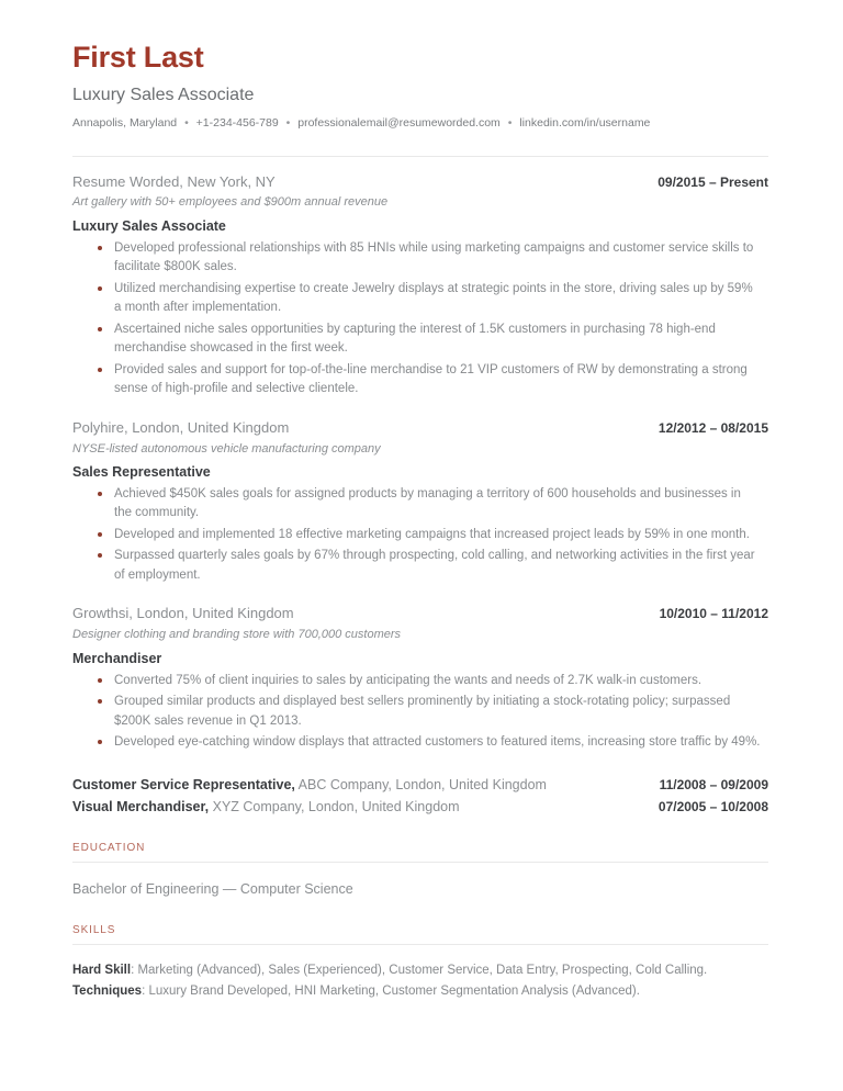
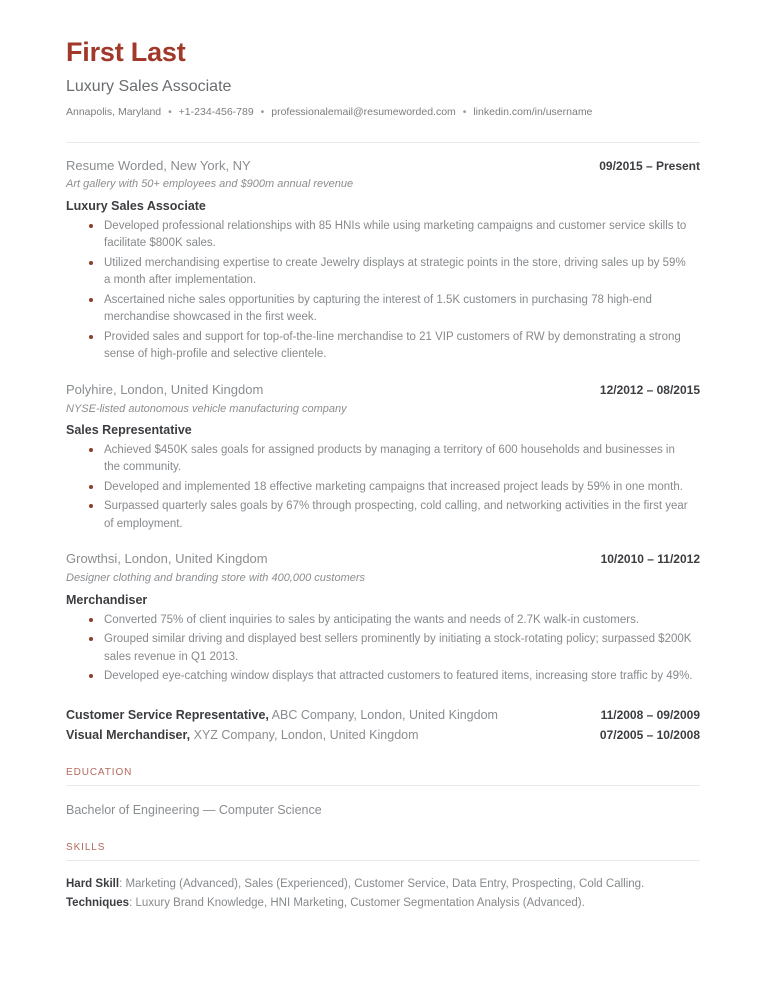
  First Last
  Luxury Sales Associate
  Annapolis, Maryland • +1-234-456-789 • professionalemail@resumeworded.com • linkedin.com/in/username
  Resume Worded, New York, NY
  09/2015 – Present
  Art gallery with 50+ employees and $900m annual revenue
  Luxury Sales Associate
  Developed professional relationships with 85 HNIs while using marketing campaigns and customer service skills to facilitate $800K sales.
  Utilized merchandising expertise to create Jewelry displays at strategic points in the store, driving sales up by 59% a month after implementation.
  Ascertained niche sales opportunities by capturing the interest of 1.5K customers in purchasing 78 high-end merchandise showcased in the first week.
  Provided sales and support for top-of-the-line merchandise to 21 VIP customers of RW by demonstrating a strong sense of high-profile and selective clientele.
  Polyhire, London, United Kingdom
  12/2012 – 08/2015
  NYSE-listed autonomous vehicle manufacturing company
  Sales Representative
  Achieved $450K sales goals for assigned products by managing a territory of 600 households and businesses in the community.
  Developed and implemented 18 effective marketing campaigns that increased project leads by 59% in one month.
  Surpassed quarterly sales goals by 67% through prospecting, cold calling, and networking activities in the first year of employment.
  Growthsi, London, United Kingdom
  10/2010 – 11/2012
- Designer clothing and branding store with 700,000 customers
+ Designer clothing and branding store with 400,000 customers
  Merchandiser
  Converted 75% of client inquiries to sales by anticipating the wants and needs of 2.7K walk-in customers.
- Grouped similar products and displayed best sellers prominently by initiating a stock-rotating policy; surpassed $200K sales revenue in Q1 2013.
+ Grouped similar driving and displayed best sellers prominently by initiating a stock-rotating policy; surpassed $200K sales revenue in Q1 2013.
  Developed eye-catching window displays that attracted customers to featured items, increasing store traffic by 49%.
  Customer Service Representative, ABC Company, London, United Kingdom
  11/2008 – 09/2009
  Visual Merchandiser, XYZ Company, London, United Kingdom
  07/2005 – 10/2008
  EDUCATION
  Bachelor of Engineering — Computer Science
  SKILLS
  Hard Skill: Marketing (Advanced), Sales (Experienced), Customer Service, Data Entry, Prospecting, Cold Calling.
- Techniques: Luxury Brand Developed, HNI Marketing, Customer Segmentation Analysis (Advanced).
+ Techniques: Luxury Brand Knowledge, HNI Marketing, Customer Segmentation Analysis (Advanced).
